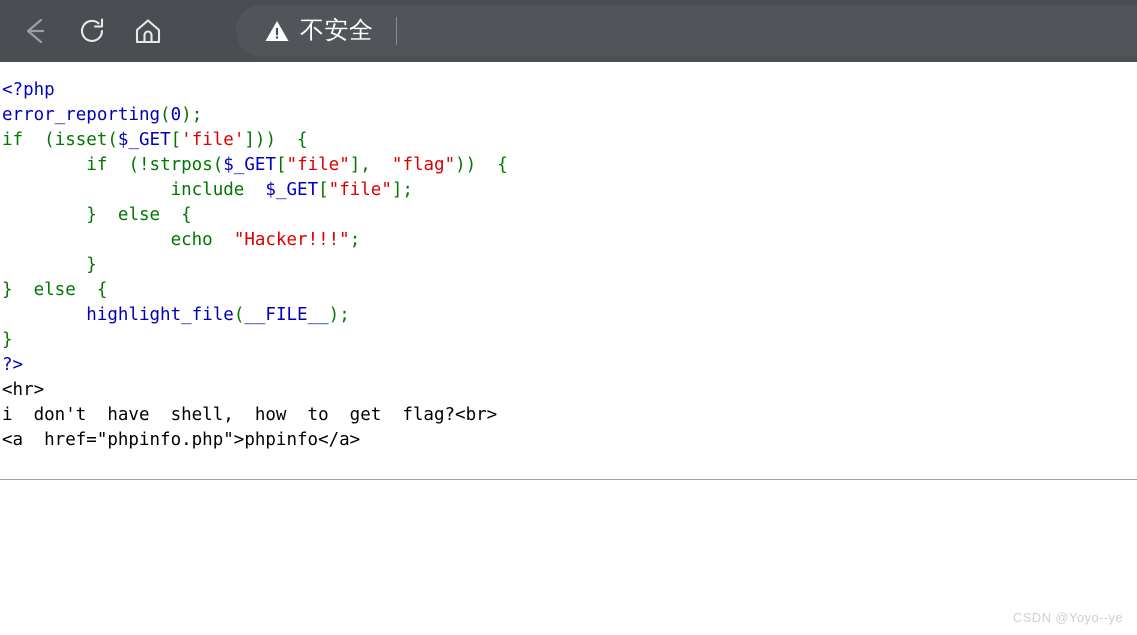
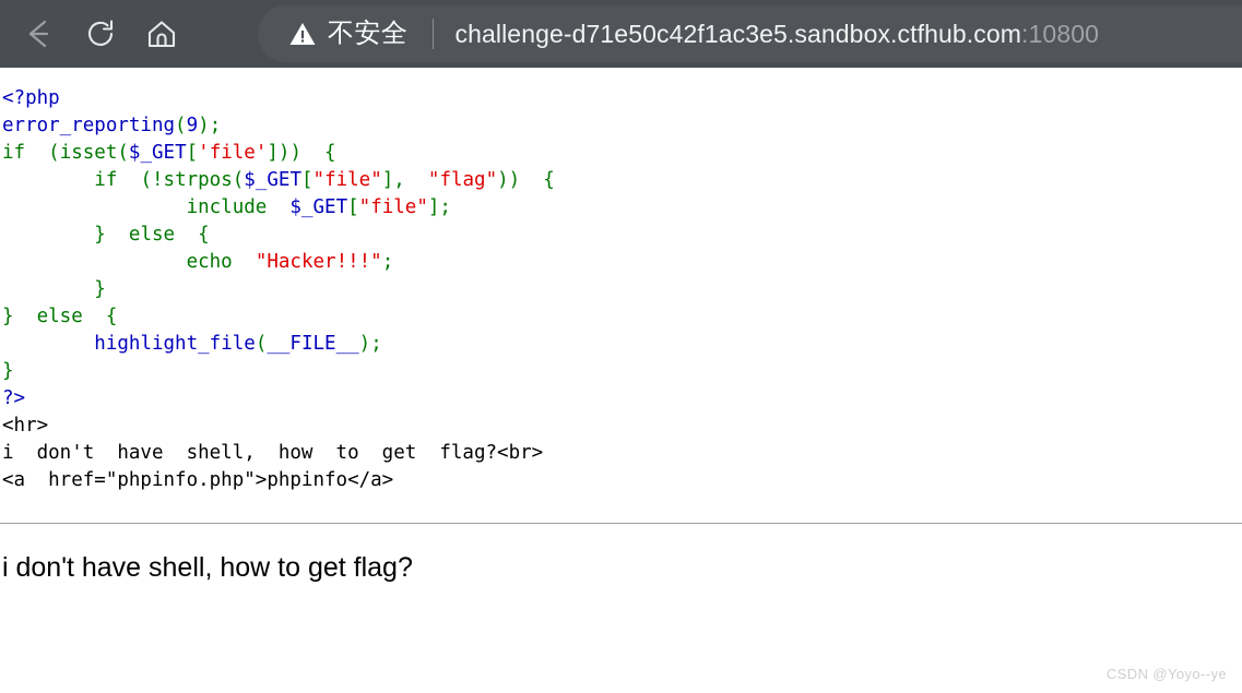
  不安全
+ challenge-d71e50c42f1ac3e5.sandbox.ctfhub.com:10800
- <?php error_reporting(0); if (isset($_GET['file'])) { if (!strpos($_GET["file"], "flag")) { include $_GET["file"]; } else { echo "Hacker!!!"; } } else { highlight_file(__FILE__); } ?> <hr> i don't have shell, how to get flag?<br> <a href="phpinfo.php">phpinfo</a>
+ <?php error_reporting(9); if (isset($_GET['file'])) { if (!strpos($_GET["file"], "flag")) { include $_GET["file"]; } else { echo "Hacker!!!"; } } else { highlight_file(__FILE__); } ?> <hr> i don't have shell, how to get flag?<br> <a href="phpinfo.php">phpinfo</a>
+ i don't have shell, how to get flag?
  CSDN @Yoyo--ye
